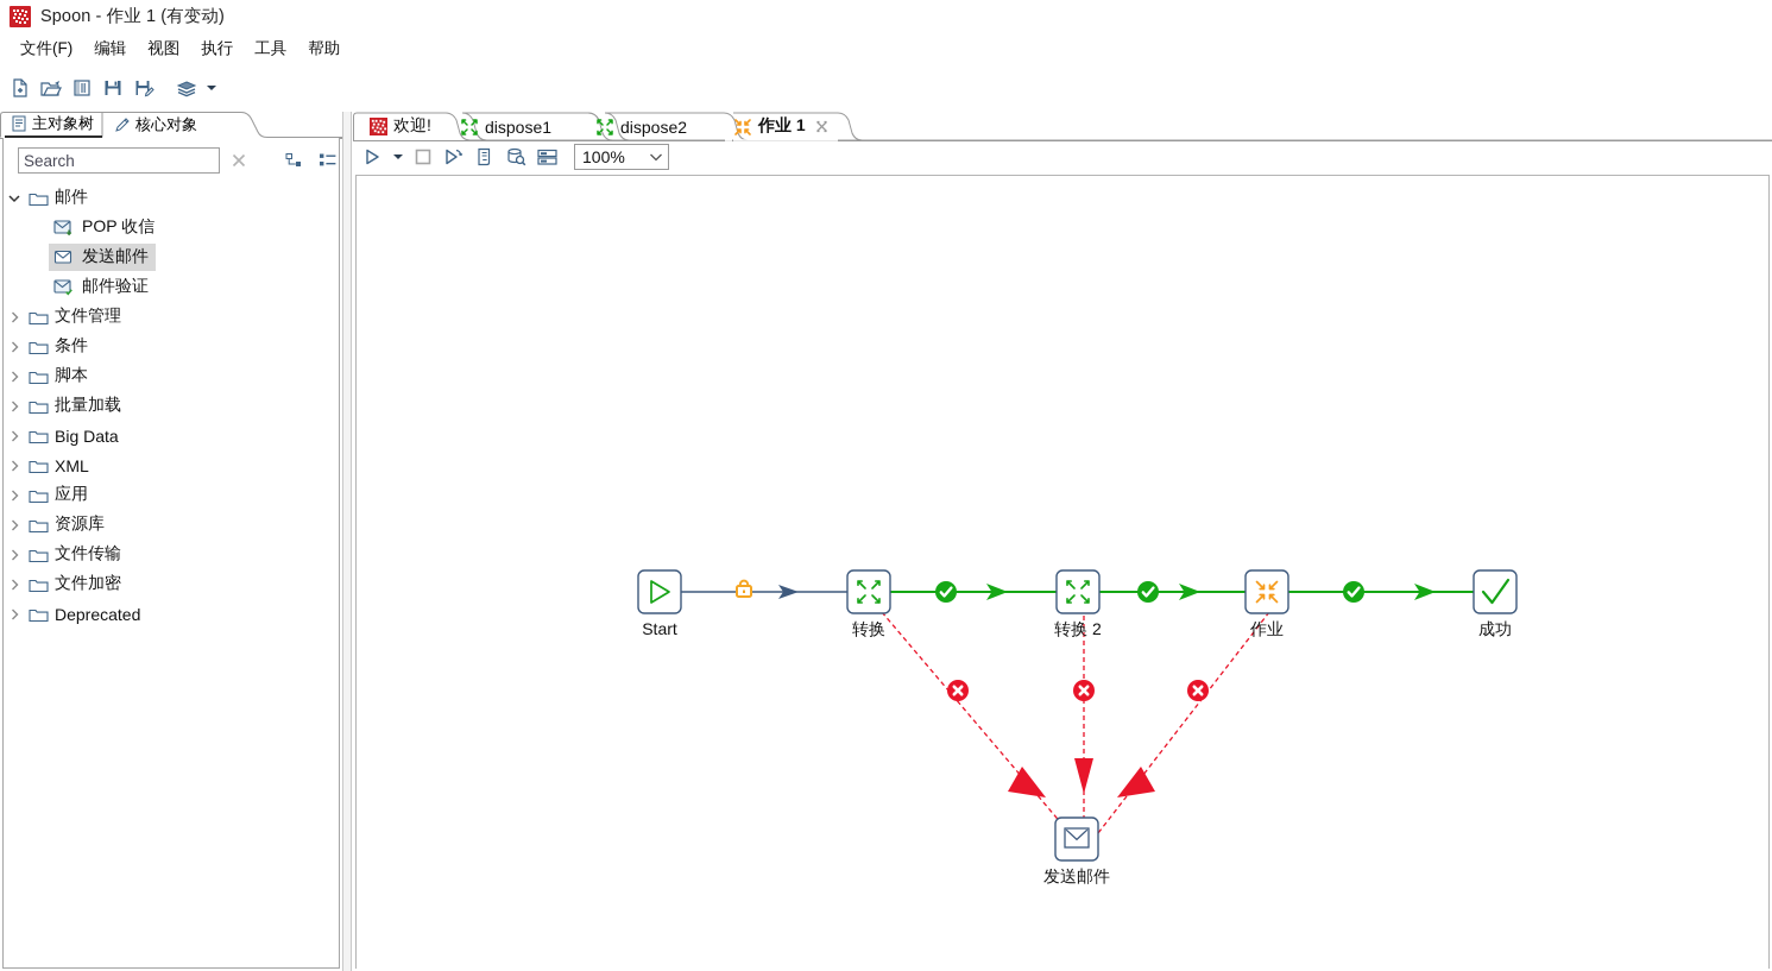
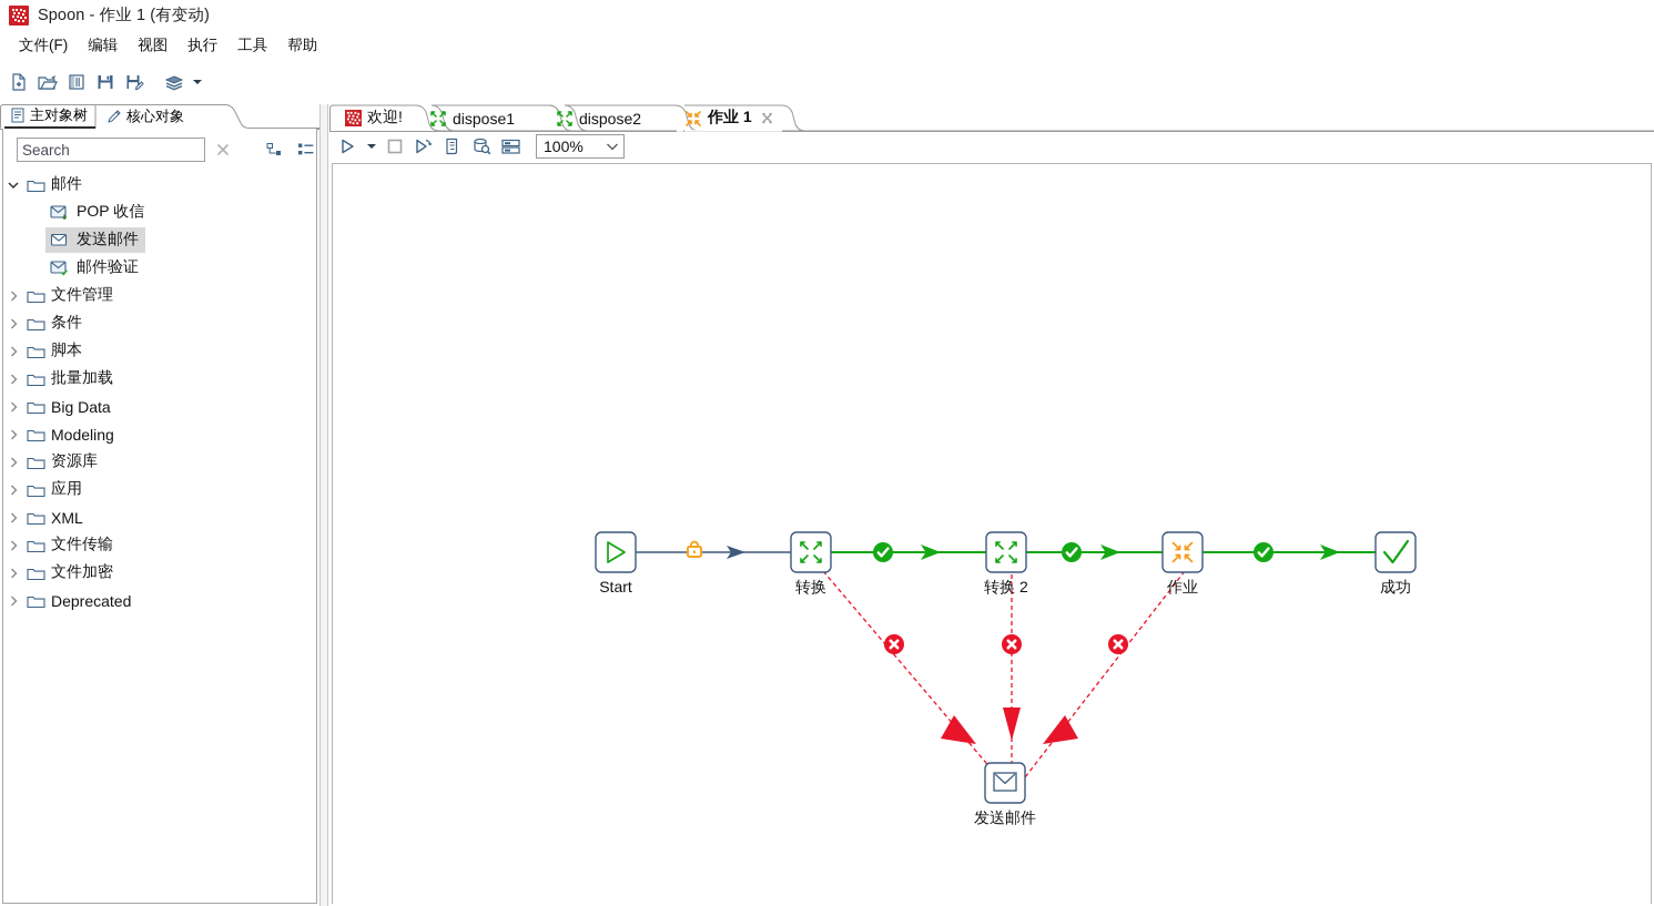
  Spoon - 作业 1 (有变动)
  文件(F)
  编辑
  视图
  执行
  工具
  帮助
  主对象树
  核心对象
  Search
  邮件
  POP 收信
  发送邮件
  邮件验证
  文件管理
  条件
  脚本
  批量加载
  Big Data
+ Modeling
- XML
+ 资源库
  应用
- 资源库
+ XML
  文件传输
  文件加密
  Deprecated
  欢迎!
  dispose1
  dispose2
  作业 1
  100%
  Start
  转换
  转换 2
  作业
  成功
  发送邮件
